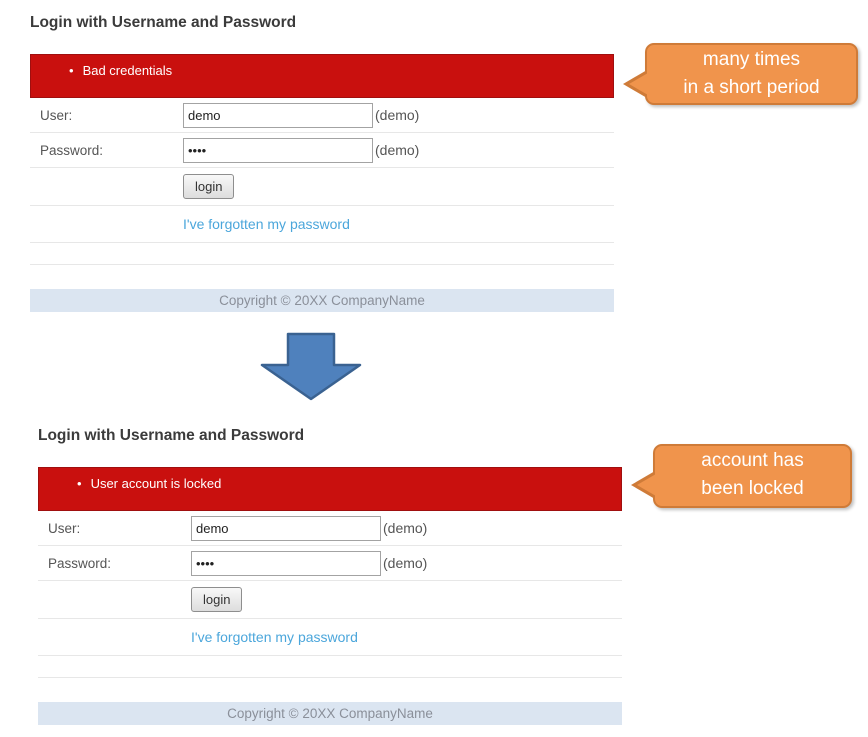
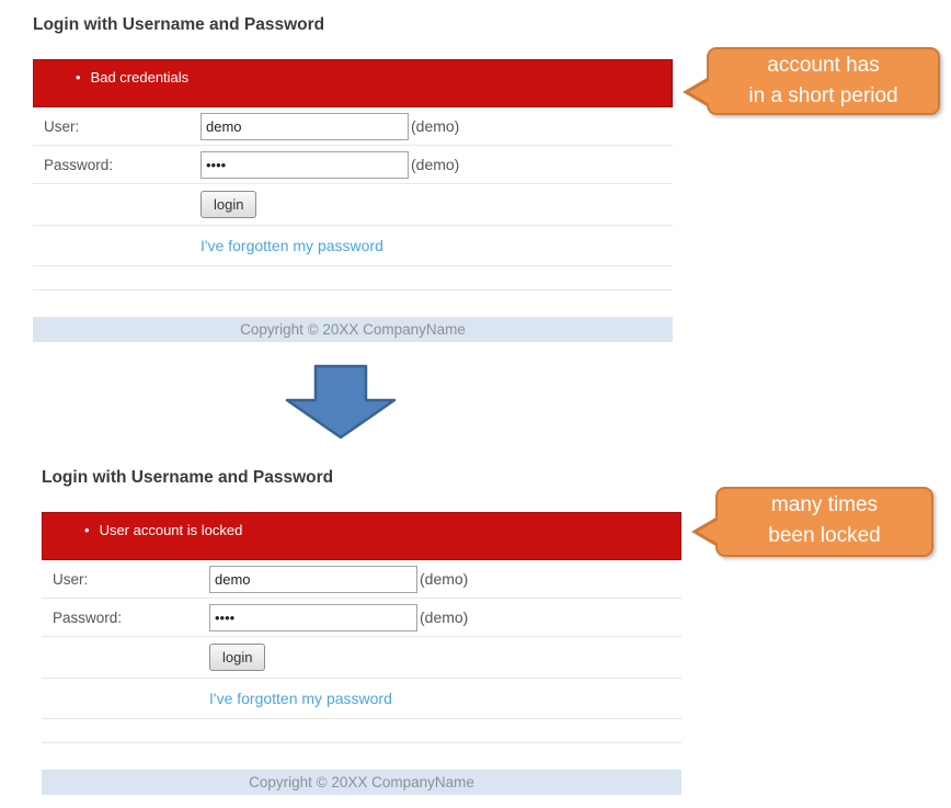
  Login with Username and Password
  •
  Bad credentials
  User:
  demo
  (demo)
  Password:
  (demo)
  login
  I've forgotten my password
  Copyright © 20XX CompanyName
- many times
+ account has
  in a short period
  Login with Username and Password
  •
  User account is locked
  User:
  demo
  (demo)
  Password:
  (demo)
  login
  I've forgotten my password
  Copyright © 20XX CompanyName
- account has
+ many times
  been locked
